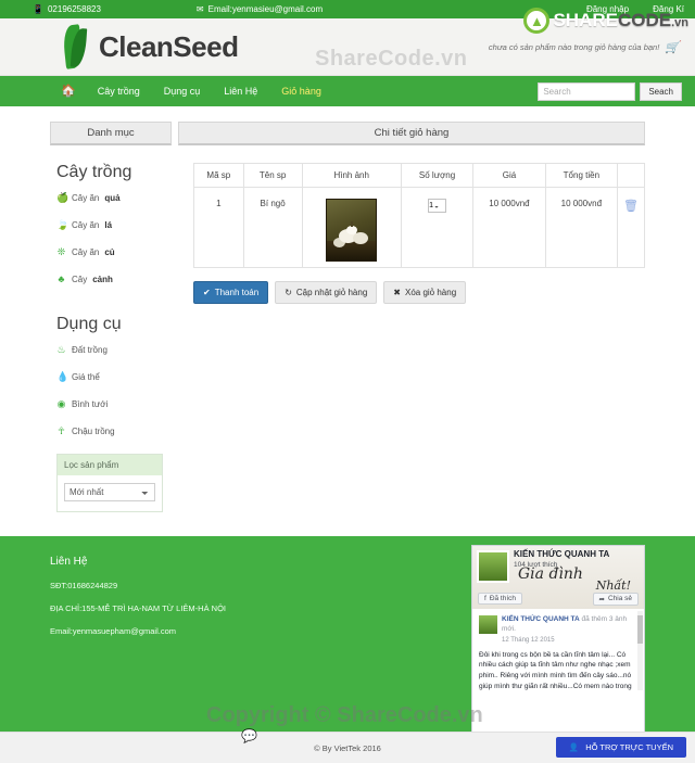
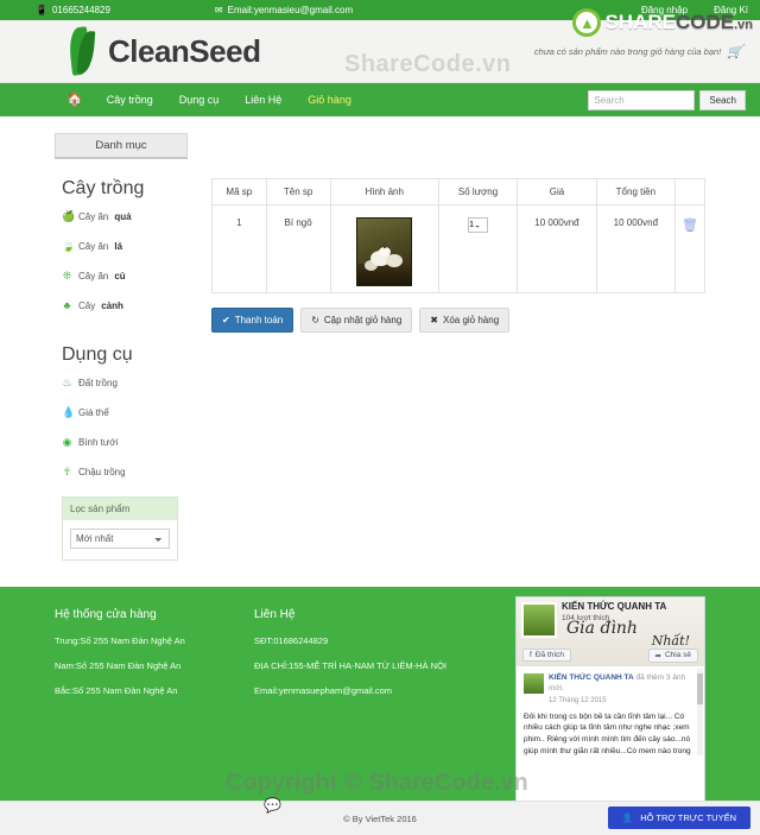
  📱
- 02196258823
+ 01665244829
  ✉
  Email:yenmasieu@gmail.com
  Đăng nhập
  Đăng Kí
  CleanSeed
  ShareCode.vn
  chưa có sản phẩm nào trong giỏ hàng của bạn!
  🛒
  ▲
  SHARECODE.vn
  🏠
  Cây trồng
  Dụng cụ
  Liên Hệ
  Giỏ hàng
  Search
  Seach
  Danh mục
- Chi tiết giỏ hàng
  Cây trồng
  🍏
  Cây ăn
  quả
  🍃
  Cây ăn
  lá
  ❊
  Cây ăn
  củ
  ♣
  Cây
  cảnh
  Dụng cụ
  ♨
  Đất trồng
  💧
  Giá thể
  ◉
  Bình tưới
  ☥
  Chậu trồng
  Lọc sản phẩm
  Mới nhất
  Mã sp	Tên sp	Hình ảnh	Số lượng	Giá	Tổng tiền
  1	Bí ngô		1	10 000vnđ	10 000vnđ	🗑
  ✔
  Thanh toán
  ↻
  Cập nhật giỏ hàng
  ✖
  Xóa giỏ hàng
+ Hệ thống cửa hàng
+ Trung:Số 255 Nam Đàn Nghệ An
+ Nam:Số 255 Nam Đàn Nghệ An
+ Bắc:Số 255 Nam Đàn Nghệ An
  Liên Hệ
  SĐT:01686244829
  ĐỊA CHỈ:155-MỄ TRÌ HA-NAM TỪ LIÊM-HÀ NỘI
  Email:yenmasuepham@gmail.com
  Gia đình
  Nhất!
  KIẾN THỨC QUANH TA
  Copyright © ShareCode.vn
  💬
  © By VietTek 2016
  👤
  HỖ TRỢ TRỰC TUYẾN
